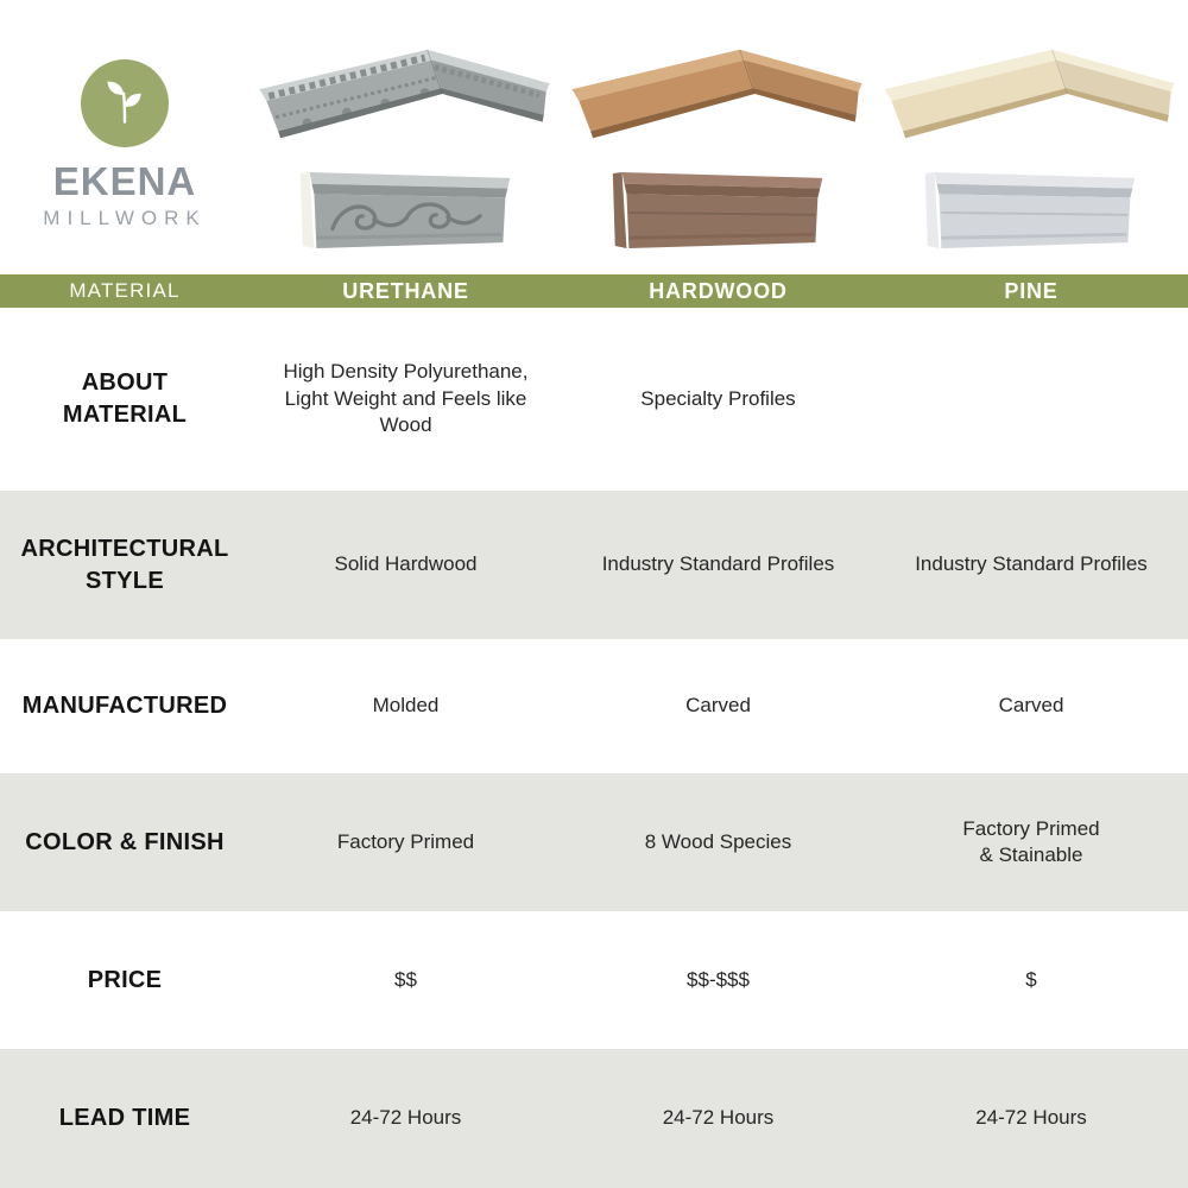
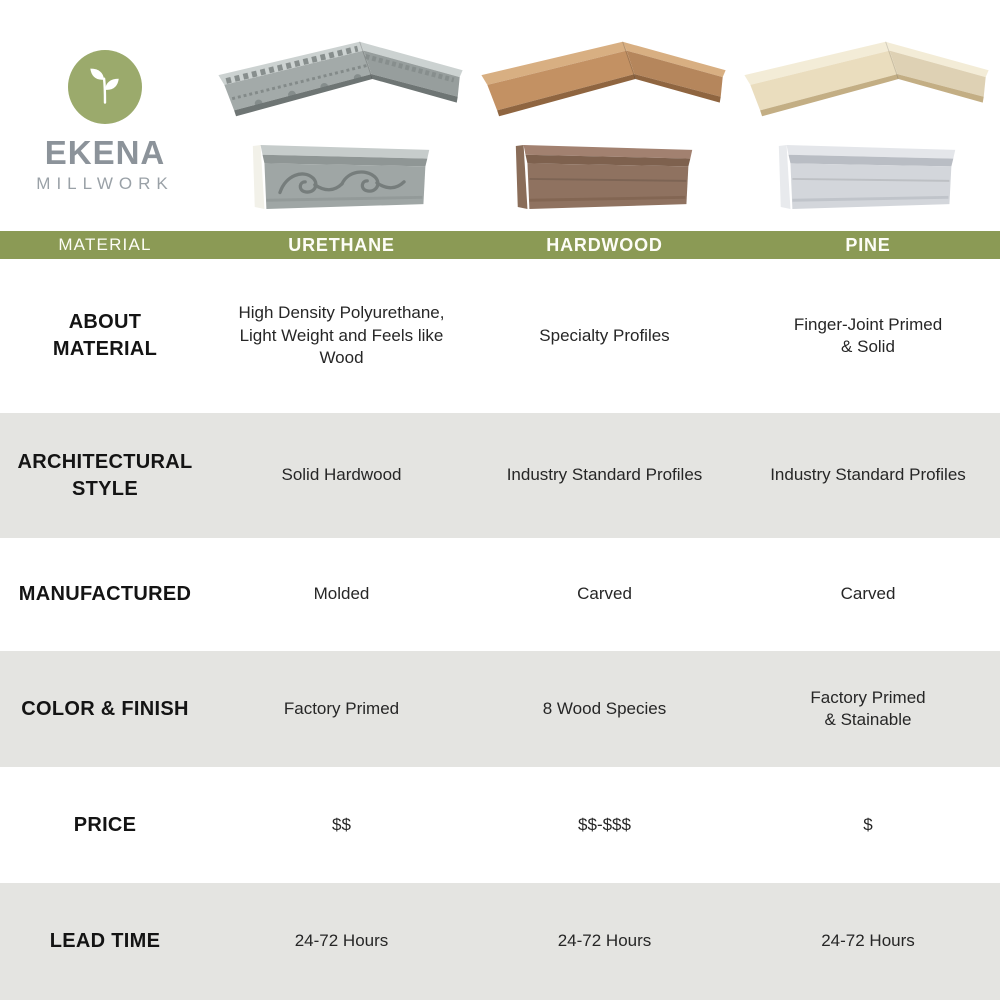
  EKENA
  MILLWORK
  MATERIAL
  URETHANE
  HARDWOOD
  PINE
  ABOUT
  MATERIAL
  High Density Polyurethane,
  Light Weight and Feels like
  Wood
  Specialty Profiles
+ Finger-Joint Primed
+ & Solid
  ARCHITECTURAL
  STYLE
  Solid Hardwood
  Industry Standard Profiles
  Industry Standard Profiles
  MANUFACTURED
  Molded
  Carved
  Carved
  COLOR & FINISH
  Factory Primed
  8 Wood Species
  Factory Primed
  & Stainable
  PRICE
  $$
  $$-$$$
  $
  LEAD TIME
  24-72 Hours
  24-72 Hours
  24-72 Hours
